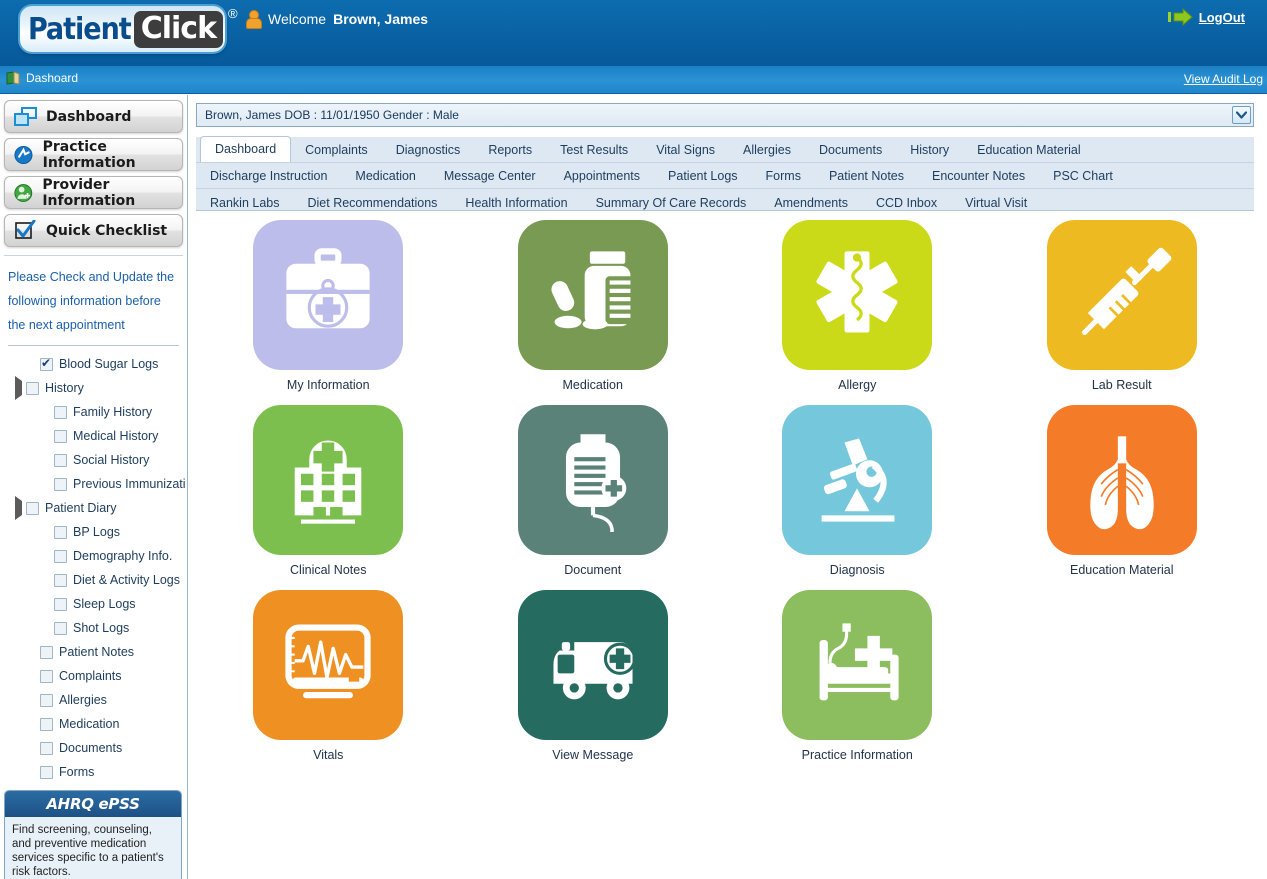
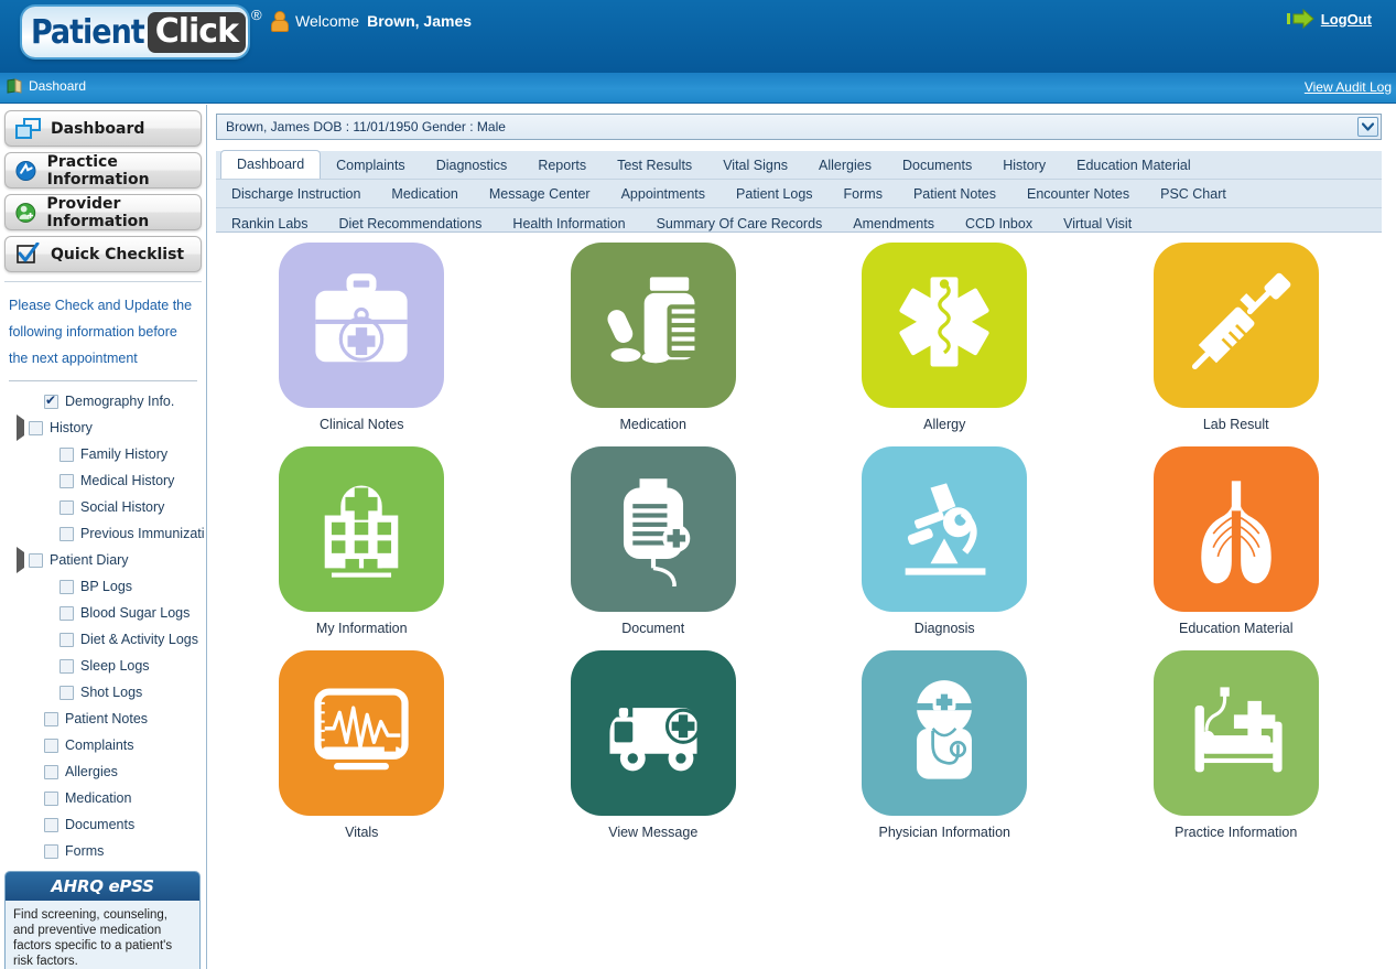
  Patient
  Click
  ®
  Welcome
  Brown, James
  LogOut
  Dashoard
  View Audit Log
  Dashboard
  Practice Information
  Provider Information
  Quick Checklist
  Please Check and Update the
  following information before
  the next appointment
- Blood Sugar Logs
+ Demography Info.
  History
  Family History
  Medical History
  Social History
  Previous Immunizati
  Patient Diary
  BP Logs
- Demography Info.
+ Blood Sugar Logs
  Diet & Activity Logs
  Sleep Logs
  Shot Logs
  Patient Notes
  Complaints
  Allergies
  Medication
  Documents
  Forms
  AHRQ ePSS
- Find screening, counseling, and preventive medication services specific to a patient's risk factors.
+ Find screening, counseling, and preventive medication factors specific to a patient's risk factors.
  Brown, James DOB : 11/01/1950 Gender : Male
  Dashboard
  Complaints
  Diagnostics
  Reports
  Test Results
  Vital Signs
  Allergies
  Documents
  History
  Education Material
  Discharge Instruction
  Medication
  Message Center
  Appointments
  Patient Logs
  Forms
  Patient Notes
  Encounter Notes
  PSC Chart
  Rankin Labs
  Diet Recommendations
  Health Information
  Summary Of Care Records
  Amendments
  CCD Inbox
  Virtual Visit
- My Information
+ Clinical Notes
  Medication
  Allergy
  Lab Result
- Clinical Notes
+ My Information
  Document
  Diagnosis
  Education Material
  Vitals
  View Message
+ Physician Information
  Practice Information
